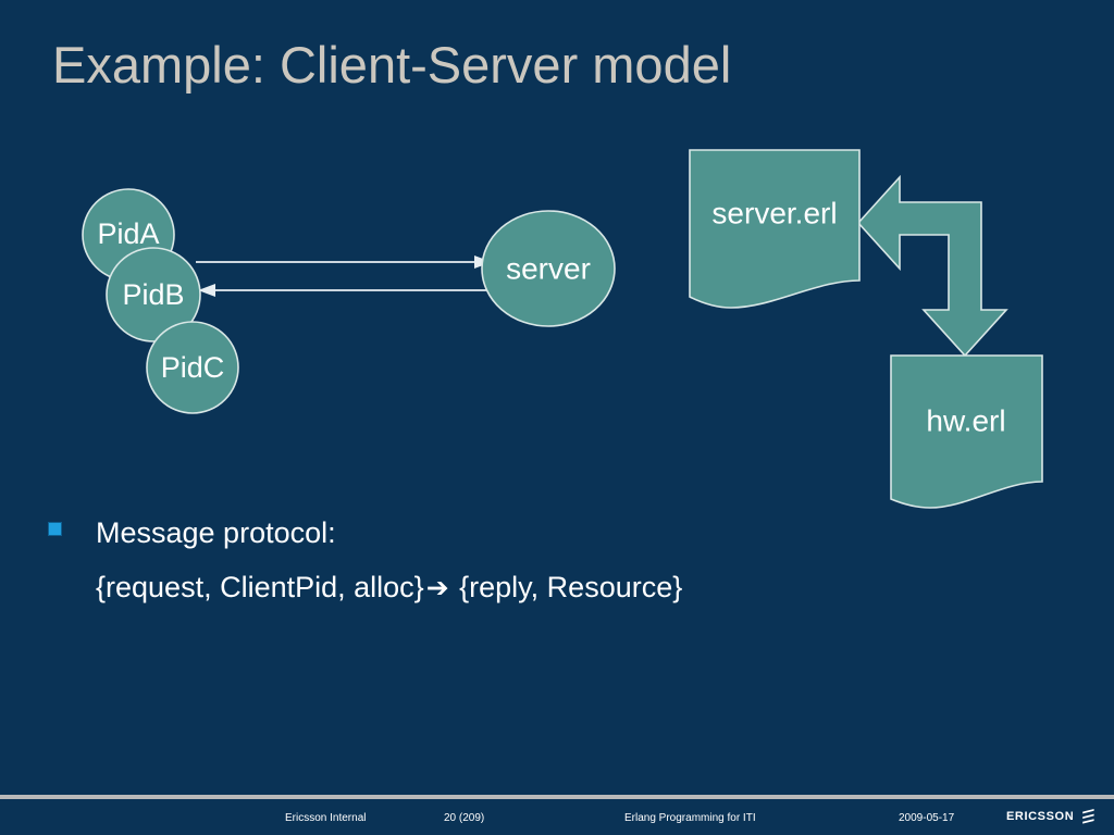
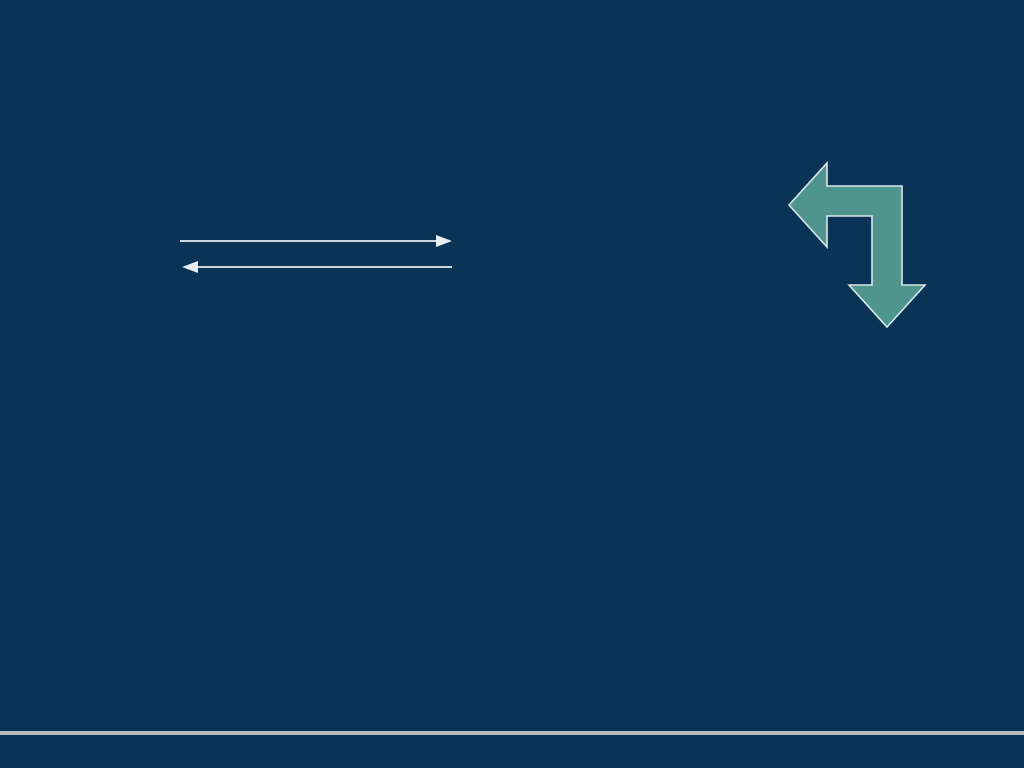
- Example: Client-Server model
- PidA
- PidB
- PidC
- server
- server.erl
- hw.erl
- Message protocol:
- {request, ClientPid, alloc}➔ {reply, Resource}
- Ericsson Internal
- 20 (209)
- Erlang Programming for ITI
- 2009-05-17
- ERICSSON
